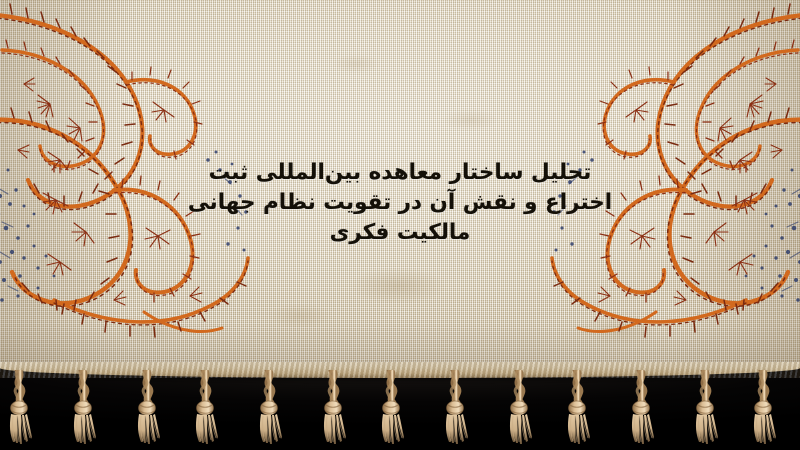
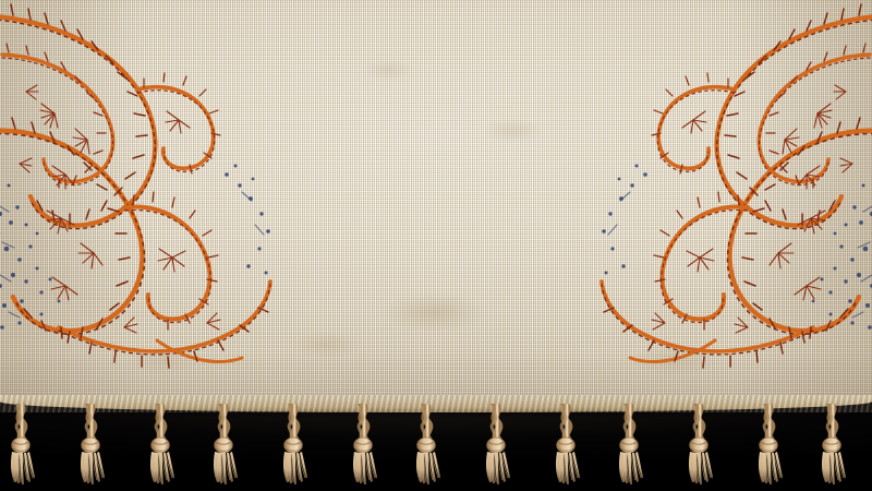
- تحلیل ساختار معاهده بین‌المللی ثبت
- اختراع و نقش آن در تقویت نظام جهانی
- مالکیت فکری
